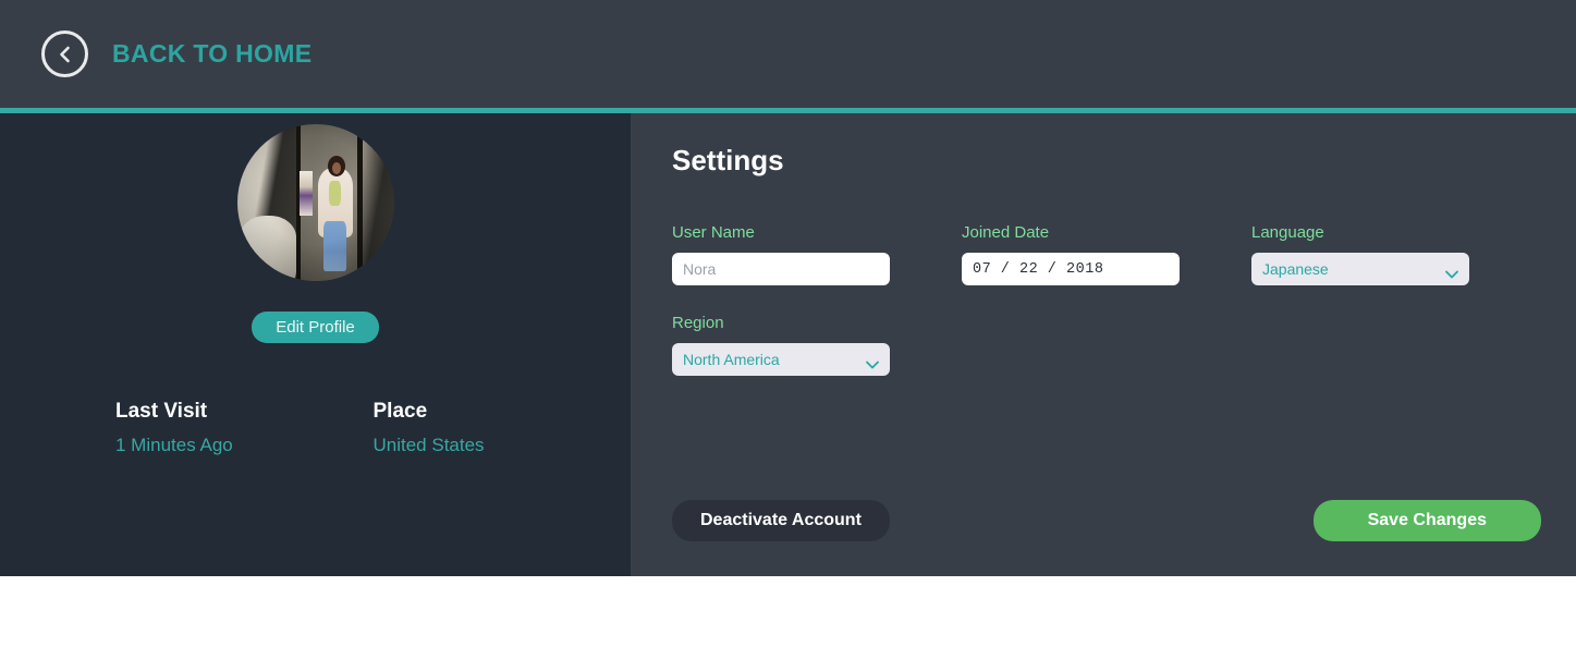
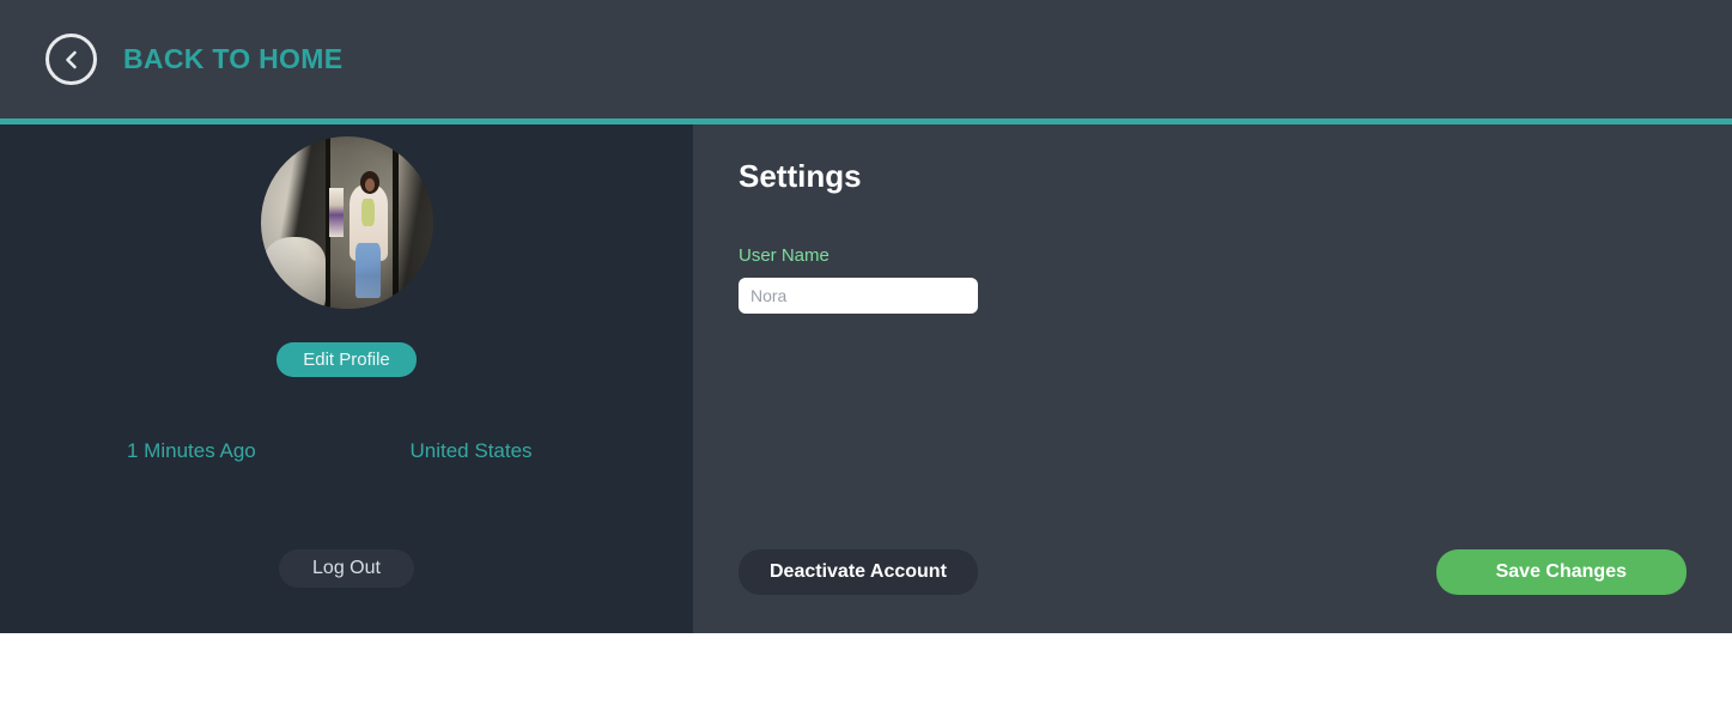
  BACK TO HOME
  Edit Profile
- Last Visit
  1 Minutes Ago
- Place
  United States
+ Log Out
  Settings
  User Name
  Nora
- Joined Date
- 07 / 22 / 2018
- Language
- Japanese
- Region
- North America
  Deactivate Account
  Save Changes
